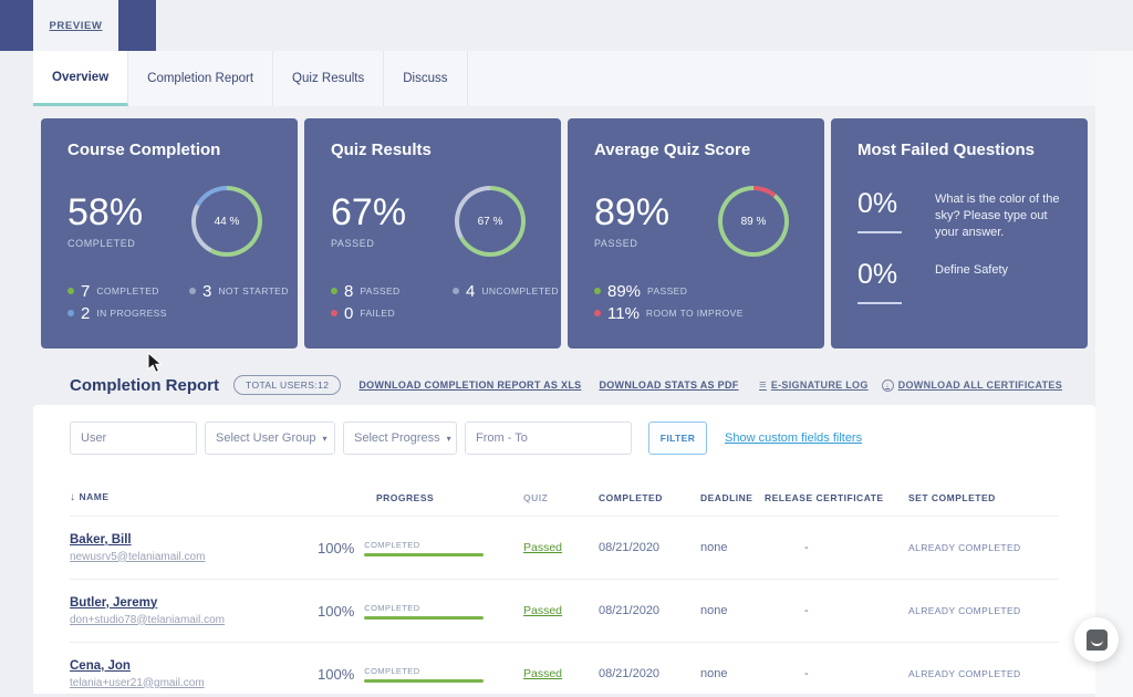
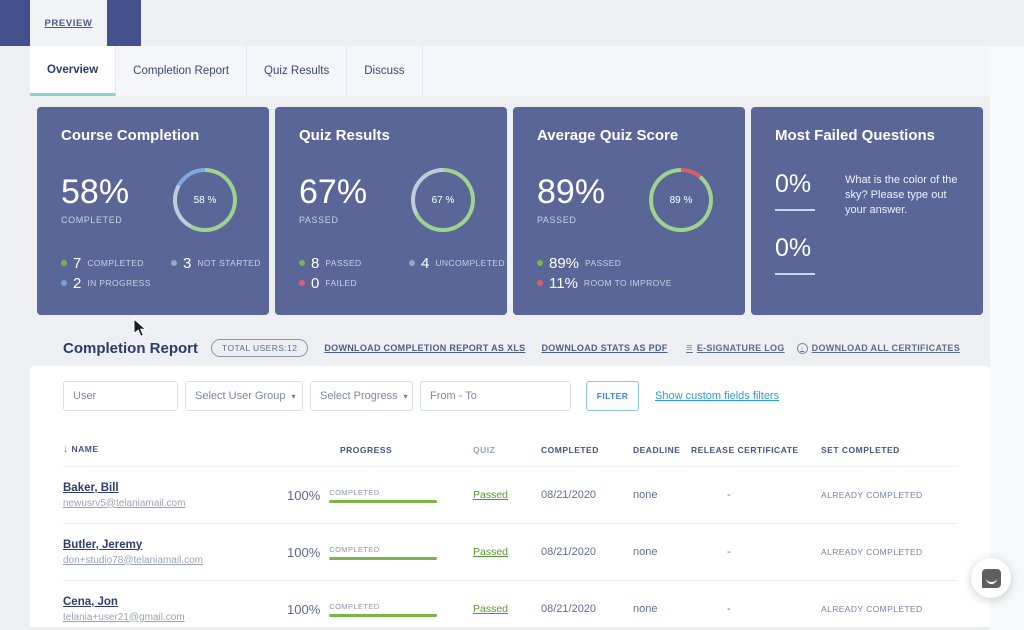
  PREVIEW
  Overview
  Completion Report
  Quiz Results
  Discuss
  Course Completion
  58%
  COMPLETED
- 44 %
+ 58 %
  7
  COMPLETED
  2
  IN PROGRESS
  3
  NOT STARTED
  Quiz Results
  67%
  PASSED
  67 %
  8
  PASSED
  0
  FAILED
  4
  UNCOMPLETED
  Average Quiz Score
  89%
  PASSED
  89 %
  89%
  PASSED
  11%
  ROOM TO IMPROVE
  Most Failed Questions
  0%
  What is the color of the sky? Please type out your answer.
  0%
- Define Safety
  Completion Report
  TOTAL USERS:12
  DOWNLOAD COMPLETION REPORT AS XLS
  DOWNLOAD STATS AS PDF
  ≡
  E-SIGNATURE LOG
  DOWNLOAD ALL CERTIFICATES
  User
  Select User Group
  ▾
  Select Progress
  ▾
  From - To
  FILTER
  Show custom fields filters
  ↓ NAME
  PROGRESS
  QUIZ
  COMPLETED
  DEADLINE
  RELEASE CERTIFICATE
  SET COMPLETED
  Baker, Bill
  newusrv5@telaniamail.com
  100%
  COMPLETED
  Passed
  08/21/2020
  none
  -
  ALREADY COMPLETED
  Butler, Jeremy
  don+studio78@telaniamail.com
  100%
  COMPLETED
  Passed
  08/21/2020
  none
  -
  ALREADY COMPLETED
  Cena, Jon
  telania+user21@gmail.com
  100%
  COMPLETED
  Passed
  08/21/2020
  none
  -
  ALREADY COMPLETED
